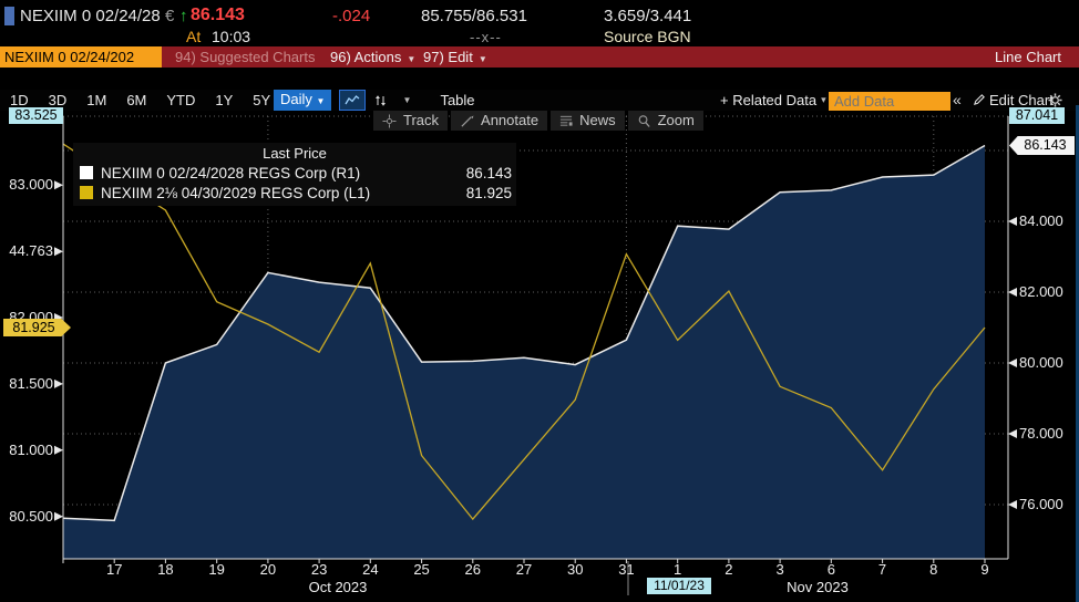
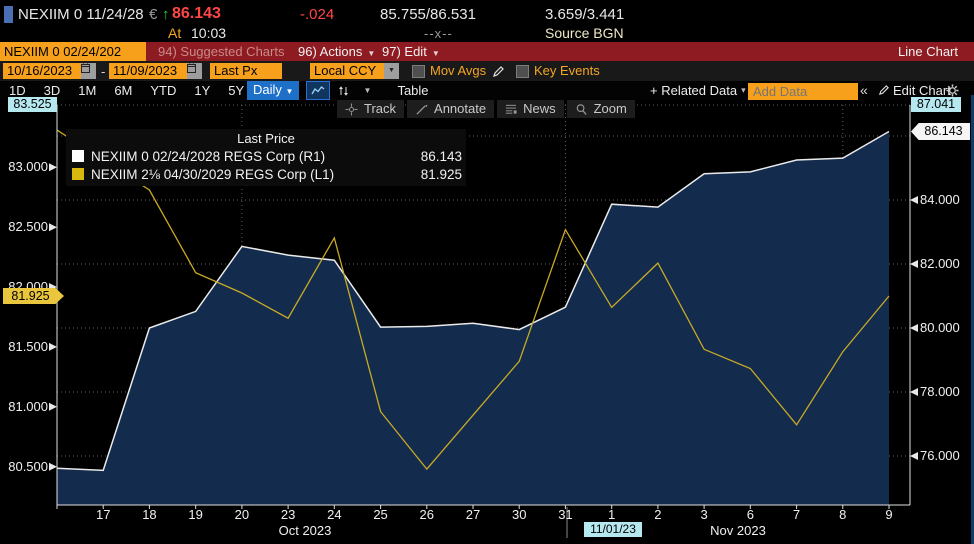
- NEXIIM 0 02/24/28
+ NEXIIM 0 11/24/28
  €
  ↑
  86.143
  -.024
  85.755/86.531
  3.659/3.441
  At
  10:03
  --x--
  Source BGN
  NEXIIM 0 02/24/202
  94) Suggested Charts
  96) Actions ▼
  97) Edit ▼
  Line Chart
+ 10/16/2023
+ -
+ 11/09/2023
+ Last Px
+ Local CCY
+ Mov Avgs
+ Key Events
  1D
  3D
  1M
  6M
  YTD
  1Y
  5Y
  Daily ▼
  ▼
  Table
  + Related Data
  ▾
  Add Data
  «
  Edit Chart
  Track
  Annotate
  News
  Zoom
  Last Price
  NEXIIM 0 02/24/2028 REGS Corp (R1)
  86.143
  NEXIIM 2⅛ 04/30/2029 REGS Corp (L1)
  81.925
  83.525
  81.925
  87.041
  86.143
  11/01/23
  Oct 2023
  Nov 2023
  83.000
- 44.763
+ 82.500
  82.000
  81.500
  81.000
  80.500
  84.000
  82.000
  80.000
  78.000
  76.000
  17
  18
  19
  20
  23
  24
  25
  26
  27
  30
  31
  1
  2
  3
  6
  7
  8
  9
